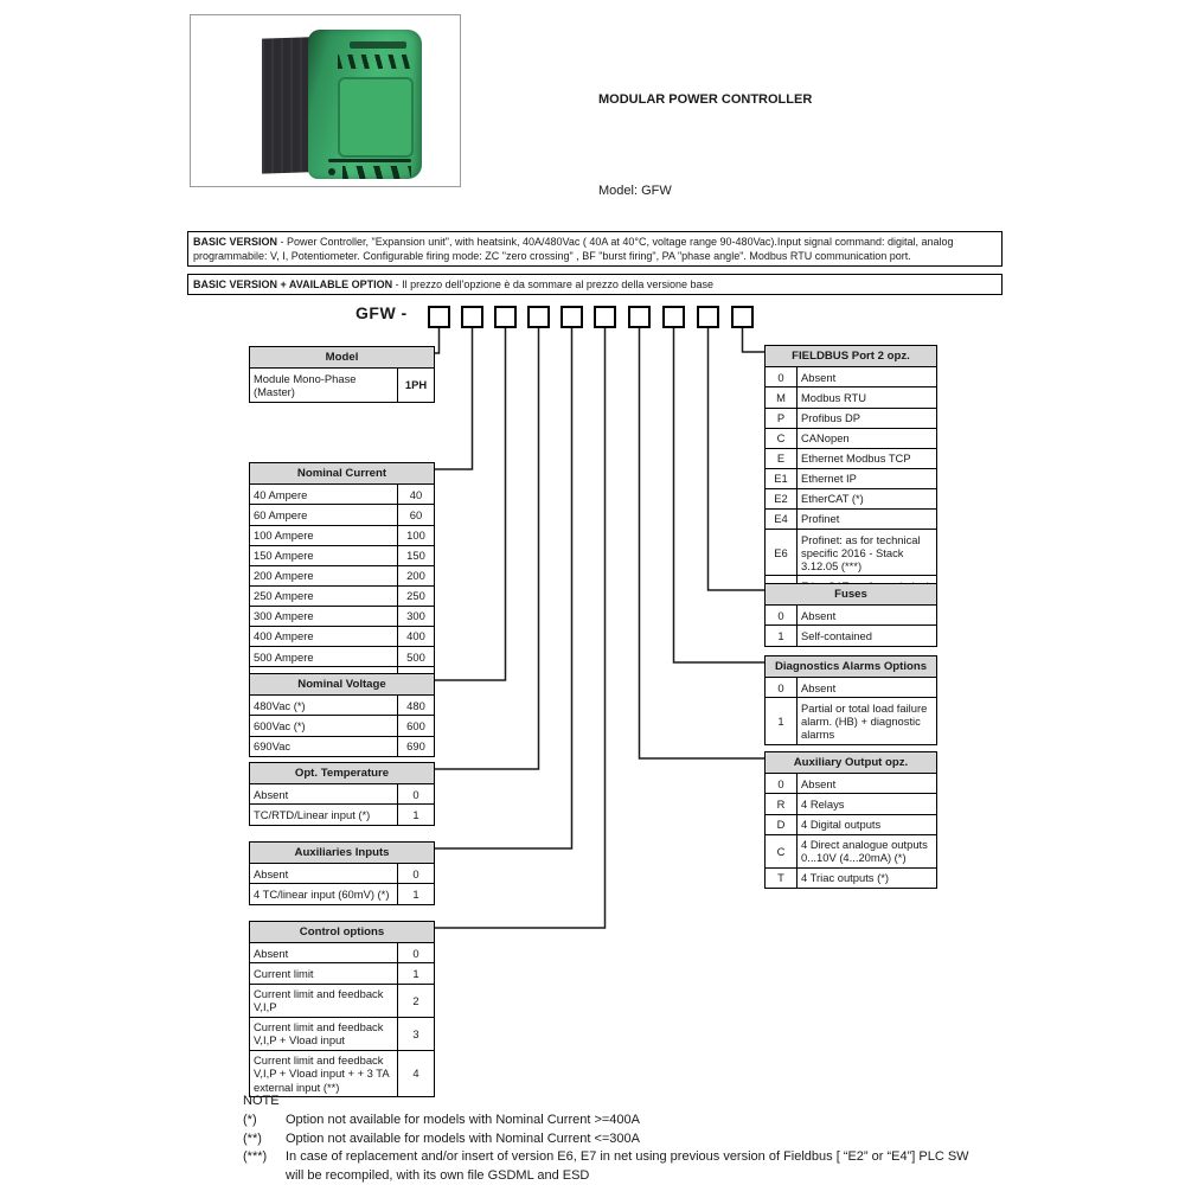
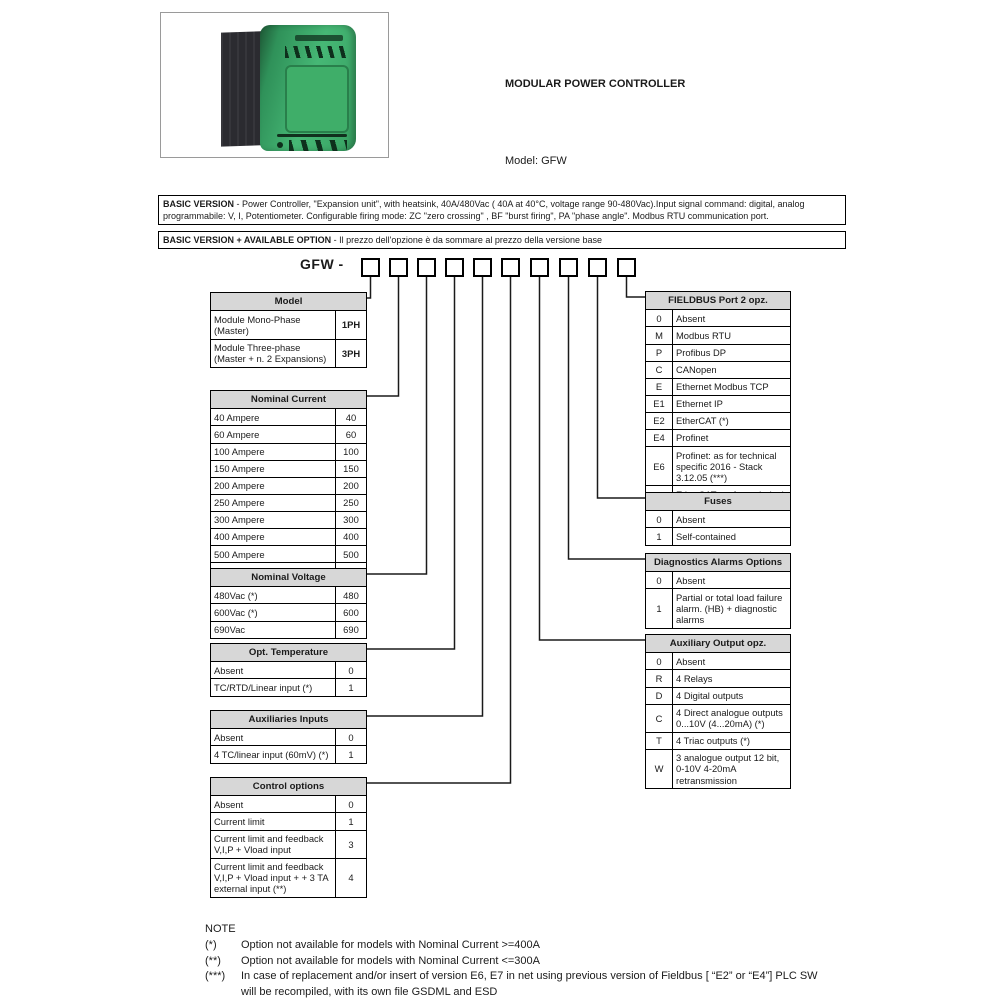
  MODULAR POWER CONTROLLER
  Model: GFW
  BASIC VERSION - Power Controller, "Expansion unit", with heatsink, 40A/480Vac ( 40A at 40°C, voltage range 90-480Vac).Input signal command: digital, analog programmabile: V, I, Potentiometer. Configurable firing mode: ZC "zero crossing" , BF "burst firing", PA "phase angle". Modbus RTU communication port.
  BASIC VERSION + AVAILABLE OPTION - Il prezzo dell'opzione è da sommare al prezzo della versione base
  GFW -
  Model
  Module Mono-Phase (Master)	1PH
+ Module Three-phase (Master + n. 2 Expansions)	3PH
  Nominal Current
  40 Ampere	40
  60 Ampere	60
  100 Ampere	100
  150 Ampere	150
  200 Ampere	200
  250 Ampere	250
  300 Ampere	300
  400 Ampere	400
  500 Ampere	500
  Nominal Voltage
  480Vac (*)	480
  600Vac (*)	600
  690Vac	690
  Opt. Temperature
  Absent	0
  TC/RTD/Linear input (*)	1
  Auxiliaries Inputs
  Absent	0
  4 TC/linear input (60mV) (*)	1
  Control options
  Absent	0
  Current limit	1
- Current limit and feedback V,I,P	2
  Current limit and feedback V,I,P + Vload input	3
  Current limit and feedback V,I,P + Vload input + + 3 TA external input (**)	4
  FIELDBUS Port 2 opz.
  0	Absent
  M	Modbus RTU
  P	Profibus DP
  C	CANopen
  E	Ethernet Modbus TCP
  E1	Ethernet IP
  E2	EtherCAT (*)
  E4	Profinet
  E6	Profinet: as for technical specific 2016 - Stack 3.12.05 (***)
  Fuses
  0	Absent
  1	Self-contained
  Diagnostics Alarms Options
  0	Absent
  1	Partial or total load failure alarm. (HB) + diagnostic alarms
  Auxiliary Output opz.
  0	Absent
  R	4 Relays
  D	4 Digital outputs
  C	4 Direct analogue outputs 0...10V (4...20mA) (*)
  T	4 Triac outputs (*)
+ W	3 analogue output 12 bit, 0-10V 4-20mA retransmission
  NOTE
  (*)
  Option not available for models with Nominal Current >=400A
  (**)
  Option not available for models with Nominal Current <=300A
  (***)
  In case of replacement and/or insert of version E6, E7 in net using previous version of Fieldbus [ “E2” or “E4”] PLC SW will be recompiled, with its own file GSDML and ESD
